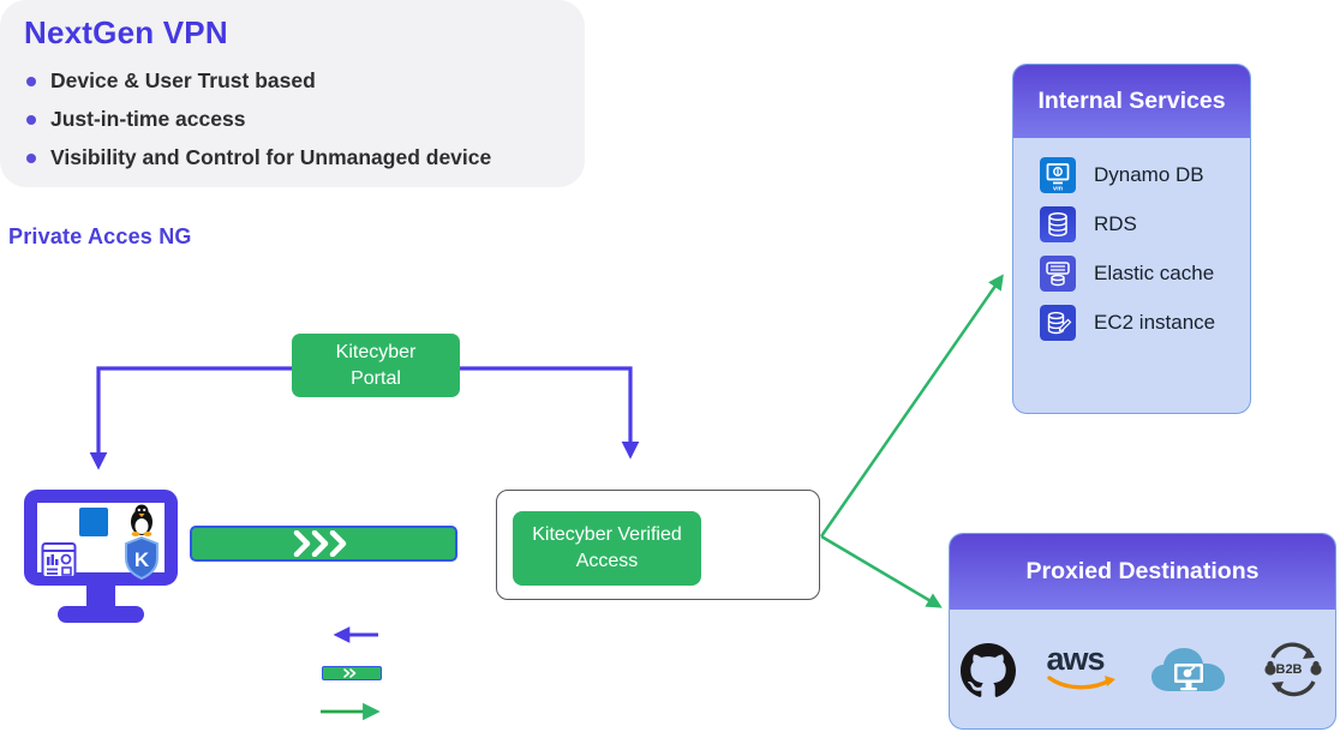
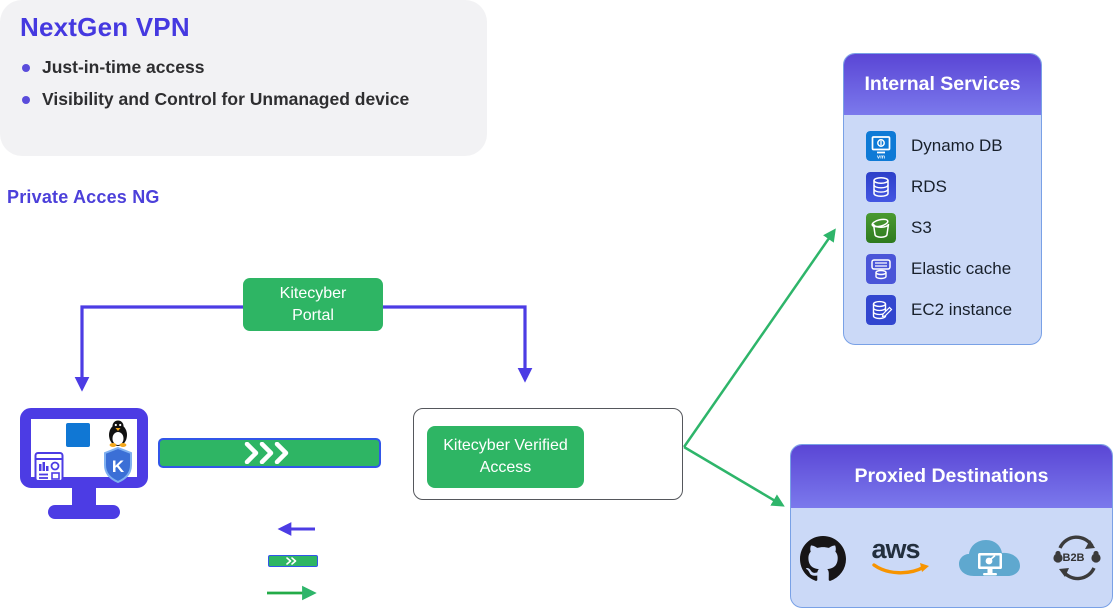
  NextGen VPN
- Device & User Trust based
  Just-in-time access
  Visibility and Control for Unmanaged device
  Private Acces NG
  Kitecyber Portal
  K
  Kitecyber Verified Access
  Internal Services
  Dynamo DB
  RDS
+ S3
  Elastic cache
  EC2 instance
  Proxied Destinations
  aws
  B2B
